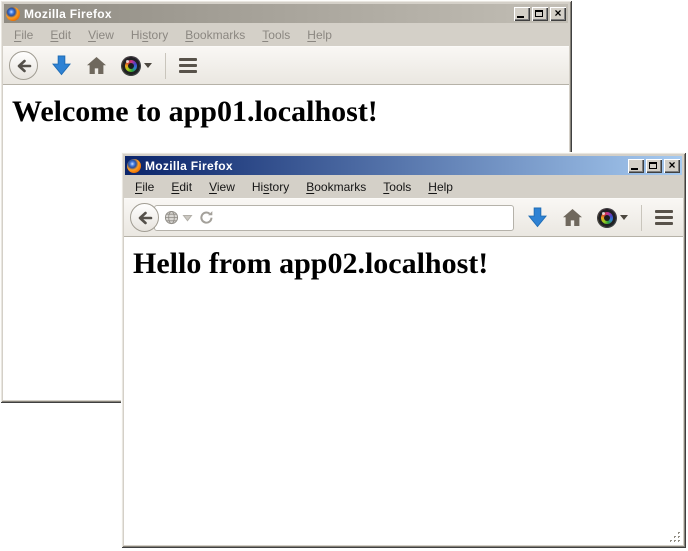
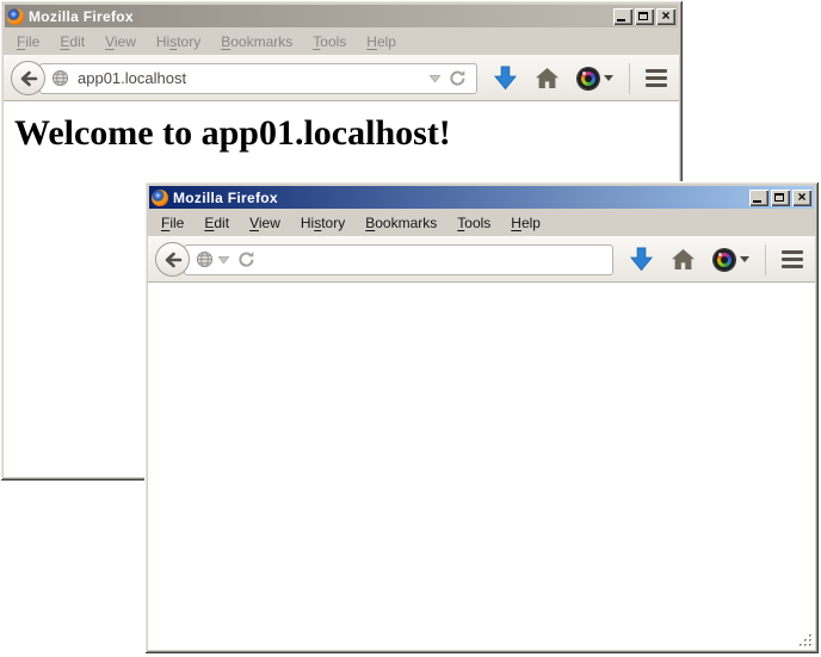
  Mozilla Firefox
  ×
  File
  Edit
  View
  History
  Bookmarks
  Tools
  Help
+ app01.localhost
  Welcome to app01.localhost!
  Mozilla Firefox
  ×
  File
  Edit
  View
  History
  Bookmarks
  Tools
  Help
- Hello from app02.localhost!
